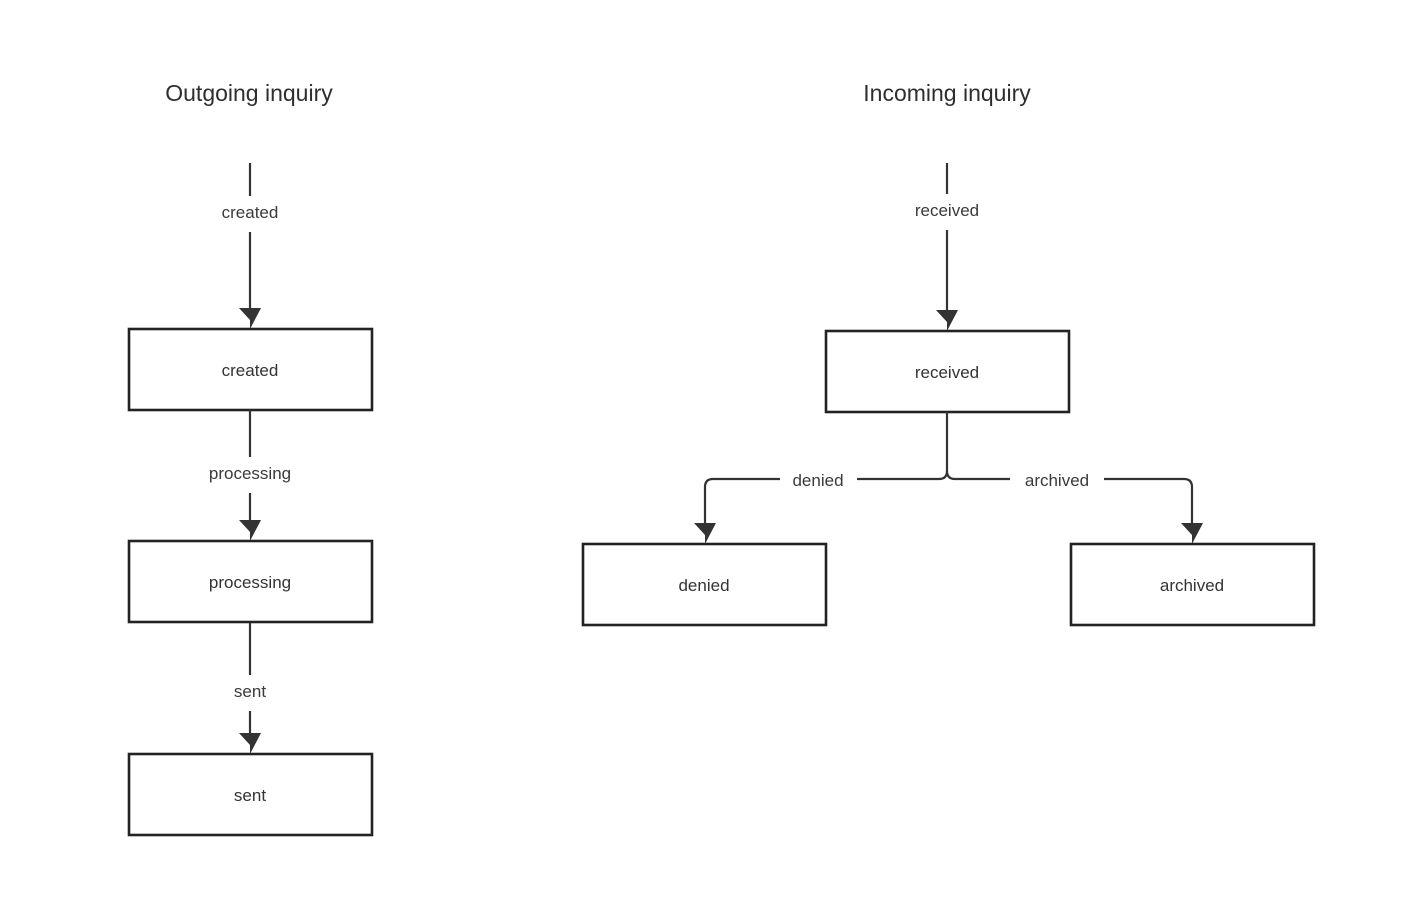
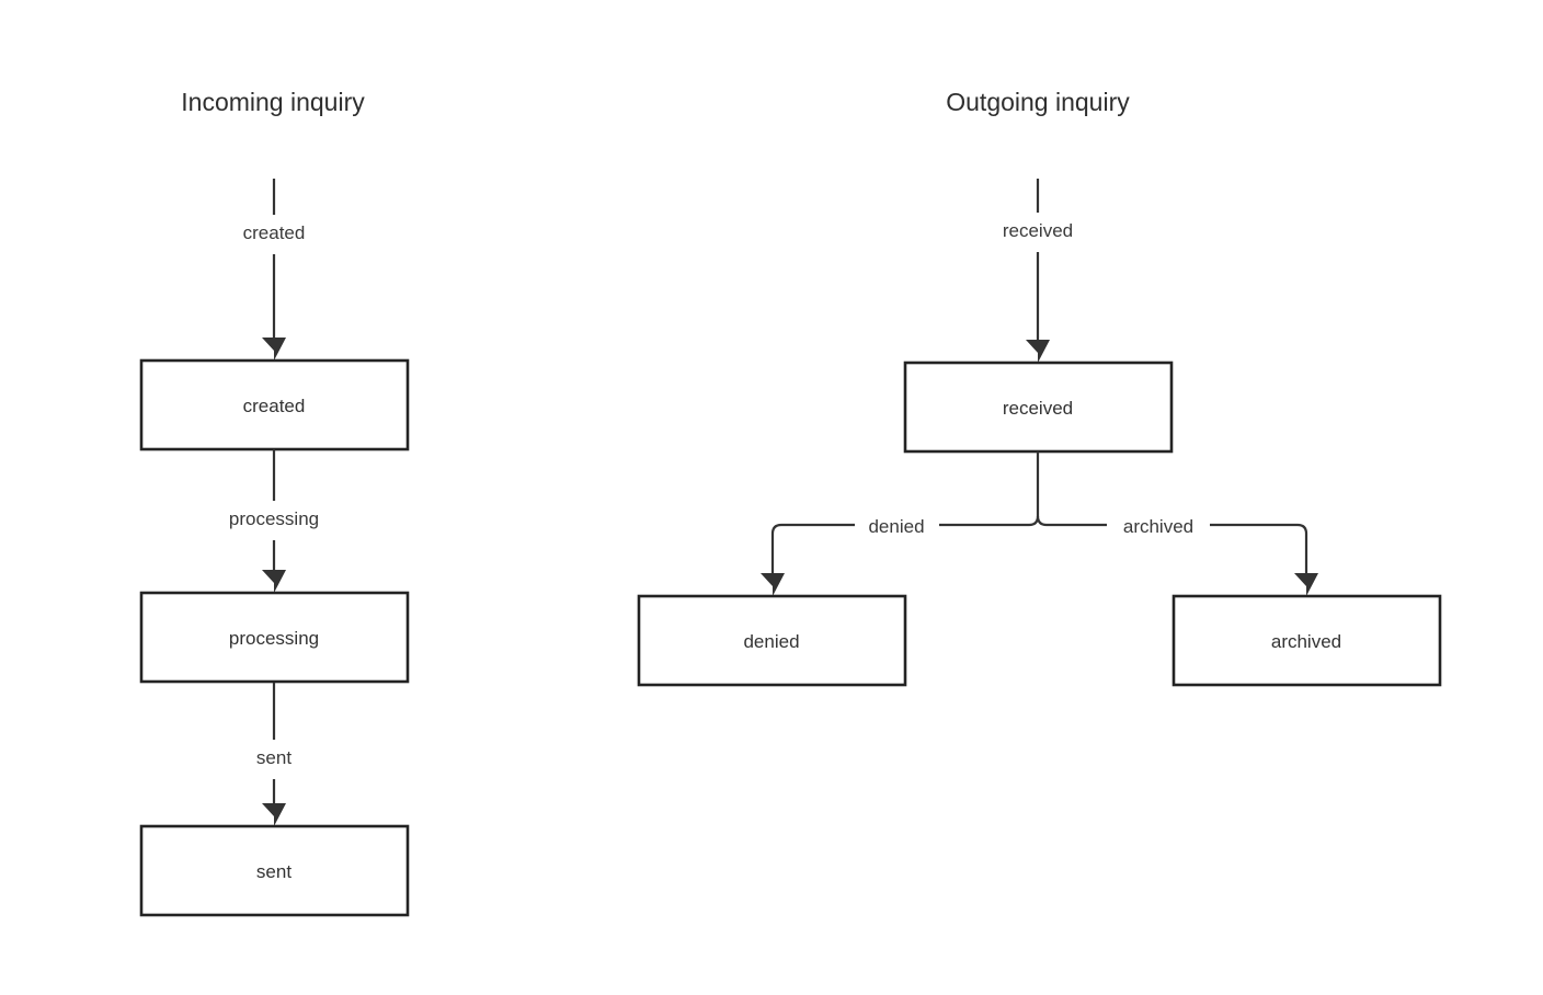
- Outgoing inquiry
+ Incoming inquiry
  created
  created
  processing
  processing
  sent
  sent
- Incoming inquiry
+ Outgoing inquiry
  received
  received
  denied
  archived
  denied
  archived
